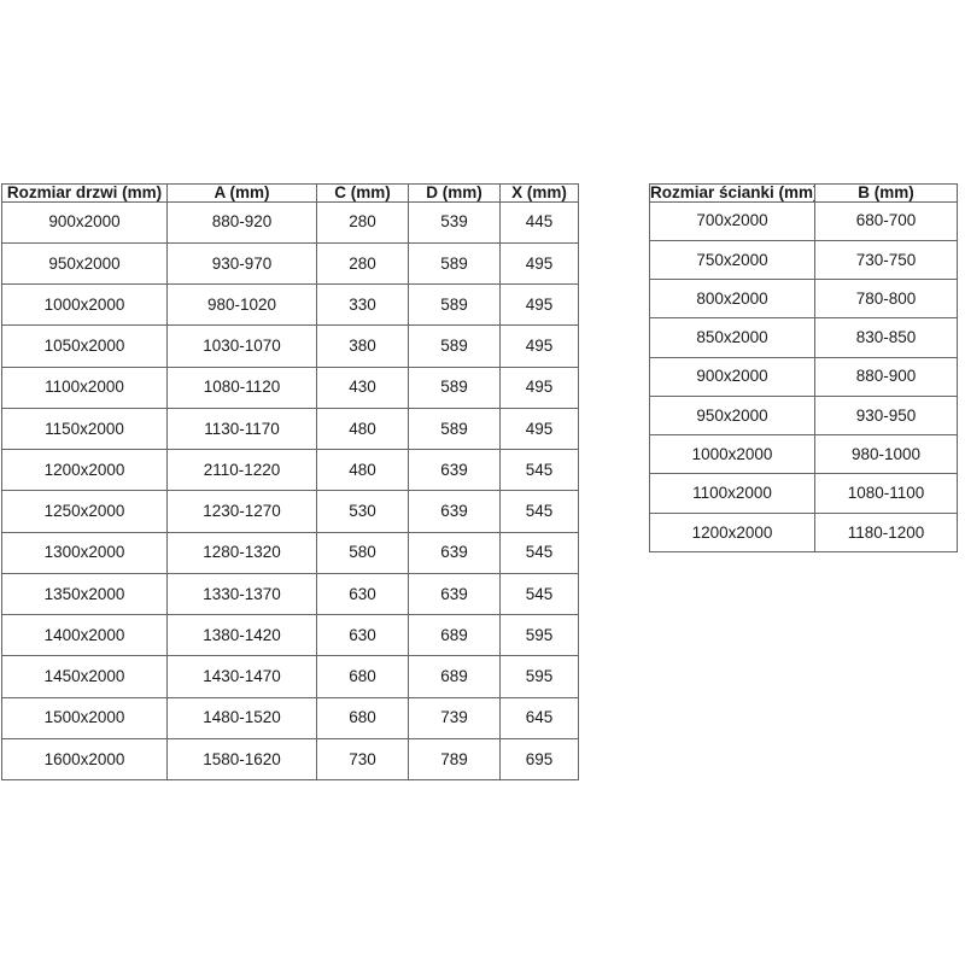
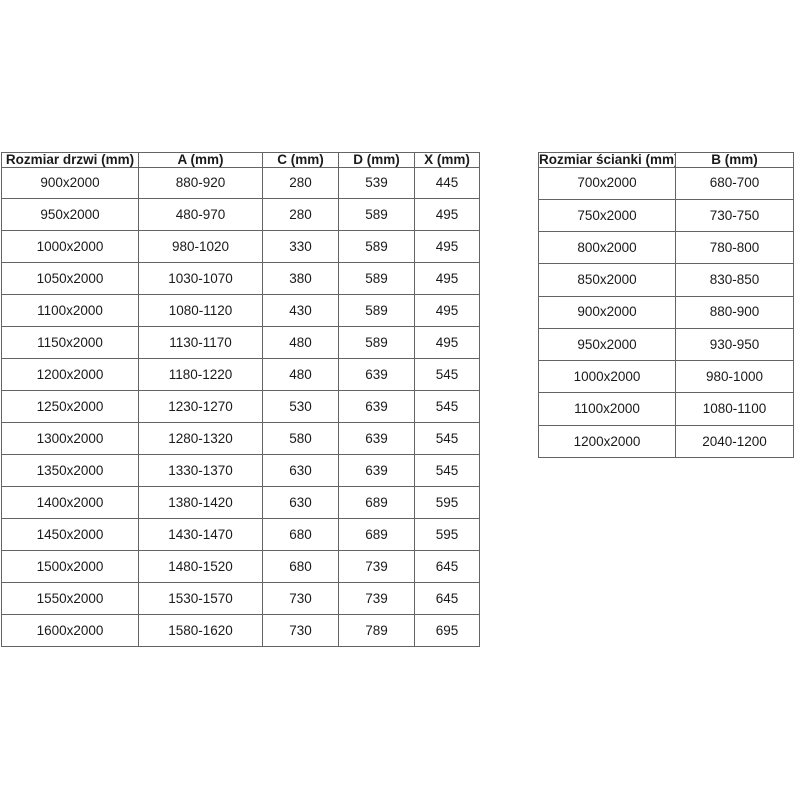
  Rozmiar drzwi (mm)	A (mm)	C (mm)	D (mm)	X (mm)
  900x2000	880-920	280	539	445
- 950x2000	930-970	280	589	495
+ 950x2000	480-970	280	589	495
  1000x2000	980-1020	330	589	495
  1050x2000	1030-1070	380	589	495
  1100x2000	1080-1120	430	589	495
  1150x2000	1130-1170	480	589	495
- 1200x2000	2110-1220	480	639	545
+ 1200x2000	1180-1220	480	639	545
  1250x2000	1230-1270	530	639	545
  1300x2000	1280-1320	580	639	545
  1350x2000	1330-1370	630	639	545
  1400x2000	1380-1420	630	689	595
  1450x2000	1430-1470	680	689	595
  1500x2000	1480-1520	680	739	645
+ 1550x2000	1530-1570	730	739	645
  1600x2000	1580-1620	730	789	695
  Rozmiar ścianki (mm	B (mm)
  700x2000	680-700
  750x2000	730-750
  800x2000	780-800
  850x2000	830-850
  900x2000	880-900
  950x2000	930-950
  1000x2000	980-1000
  1100x2000	1080-1100
- 1200x2000	1180-1200
+ 1200x2000	2040-1200
